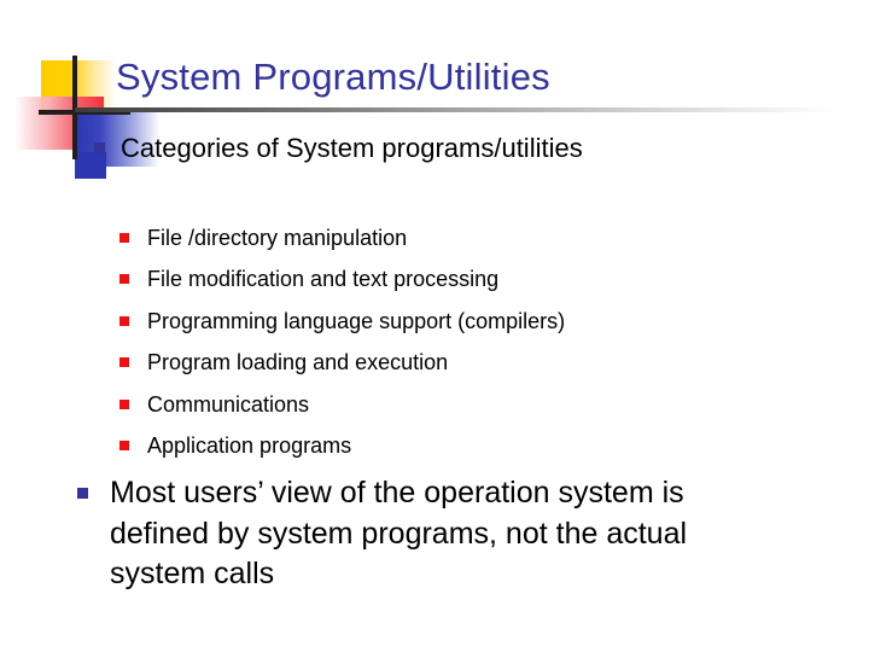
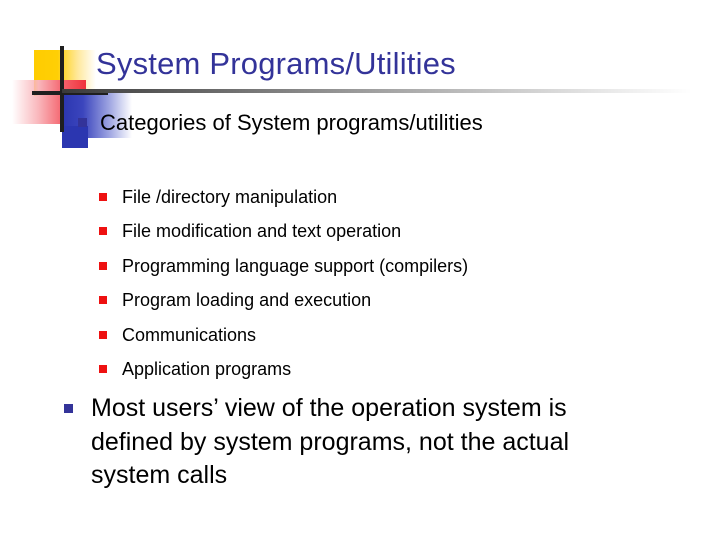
  System Programs/Utilities
  Categories of System programs/utilities
  File /directory manipulation
- File modification and text processing
+ File modification and text operation
  Programming language support (compilers)
  Program loading and execution
  Communications
  Application programs
  Most users’ view of the operation system is defined by system programs, not the actual system calls
